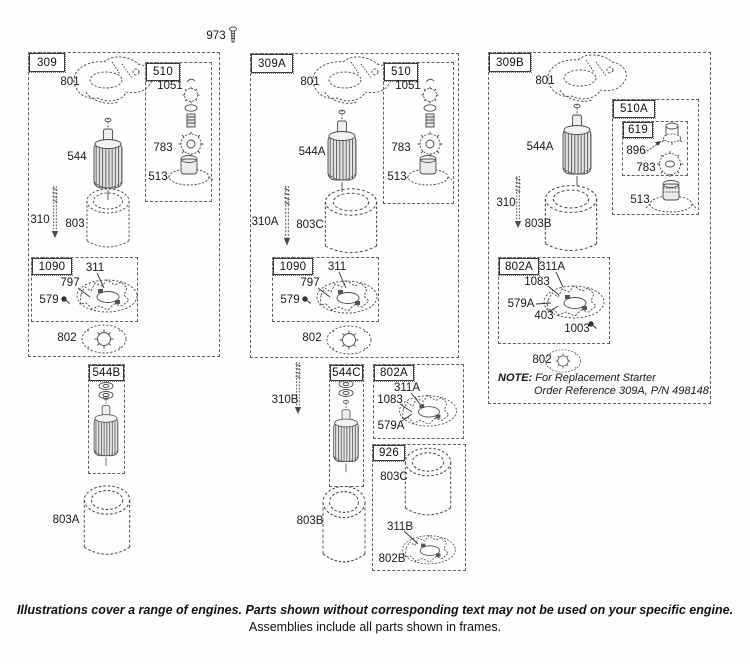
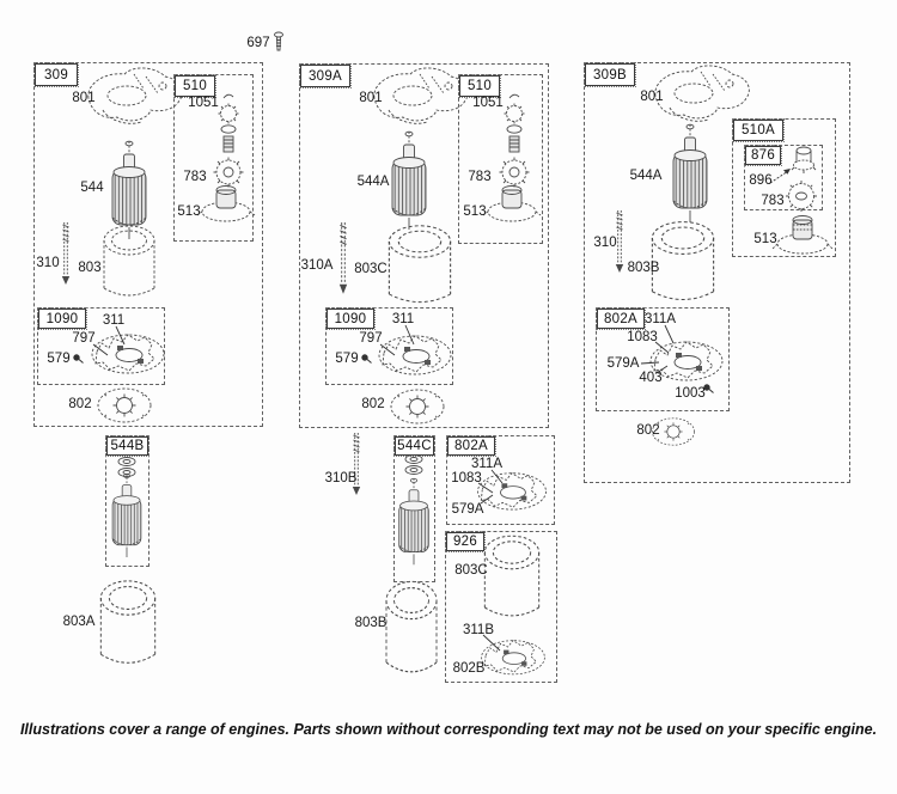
  309
  309A
  309B
  510
  510
  510A
- 619
+ 876
  1090
  1090
  802A
  544B
  544C
  802A
  926
- 973
+ 697
  801
  544
  310
  803
  1051
  783
  513
  311
  797
  579
  802
  801
  544A
  310A
  803C
  1051
  783
  513
  311
  797
  579
  802
  801
  544A
  310
  803B
  896
  783
  513
  311A
  1083
  579A
  403
  1003
  802
- NOTE: For Replacement Starter
- Order Reference 309A, P/N 498148
  803A
  310B
  311A
  1083
  579A
  803C
  311B
  802B
  803B
  Illustrations cover a range of engines. Parts shown without corresponding text may not be used on your specific engine.
- Assemblies include all parts shown in frames.
